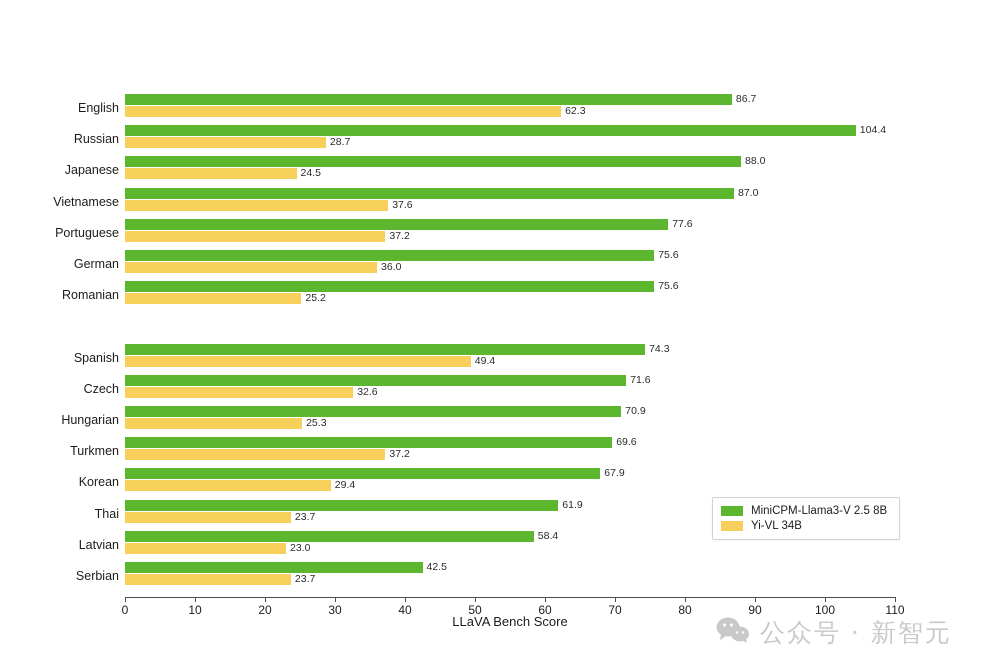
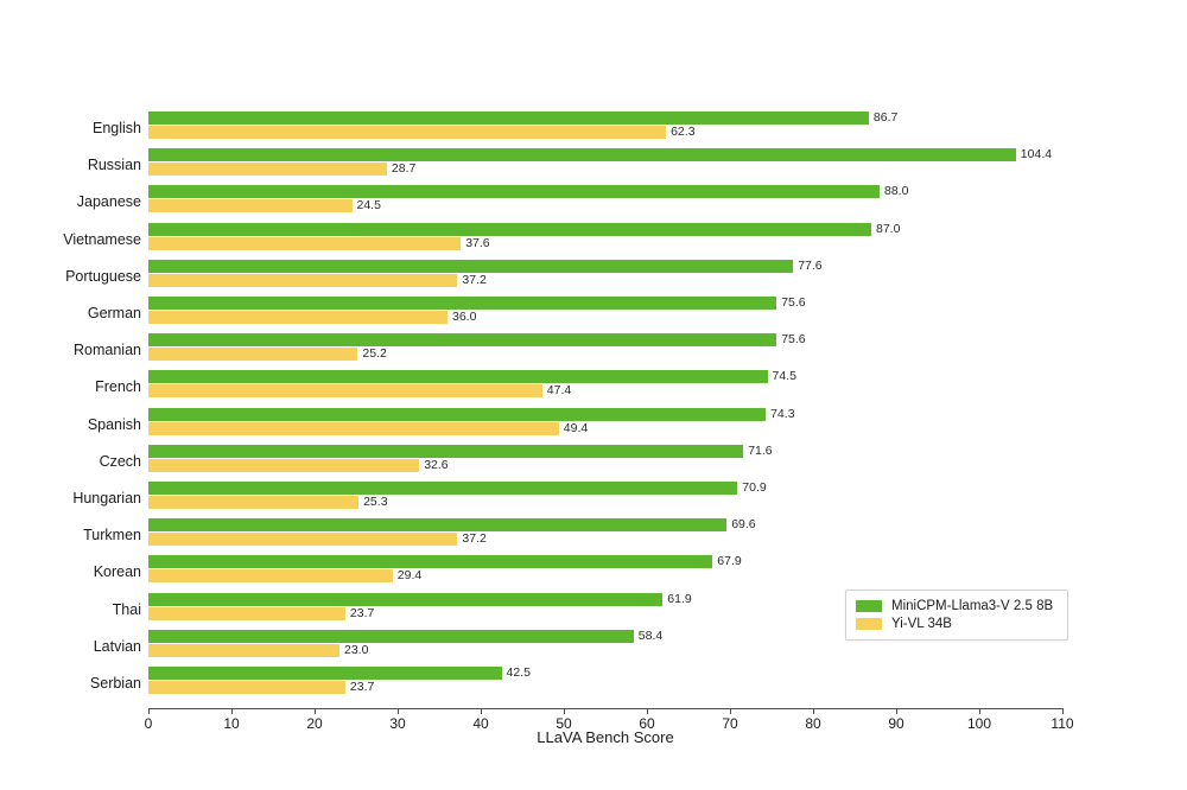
  English
  86.7
  62.3
  Russian
  104.4
  28.7
  Japanese
  88.0
  24.5
  Vietnamese
  87.0
  37.6
  Portuguese
  77.6
  37.2
  German
  75.6
  36.0
  Romanian
  75.6
  25.2
+ French
+ 74.5
+ 47.4
  Spanish
  74.3
  49.4
  Czech
  71.6
  32.6
  Hungarian
  70.9
  25.3
  Turkmen
  69.6
  37.2
  Korean
  67.9
  29.4
  Thai
  61.9
  23.7
  Latvian
  58.4
  23.0
  Serbian
  42.5
  23.7
  0
  10
  20
  30
  40
  50
  60
  70
  80
  90
  100
  110
  LLaVA Bench Score
  MiniCPM-Llama3-V 2.5 8B
  Yi-VL 34B
- 公众号 · 新智元
